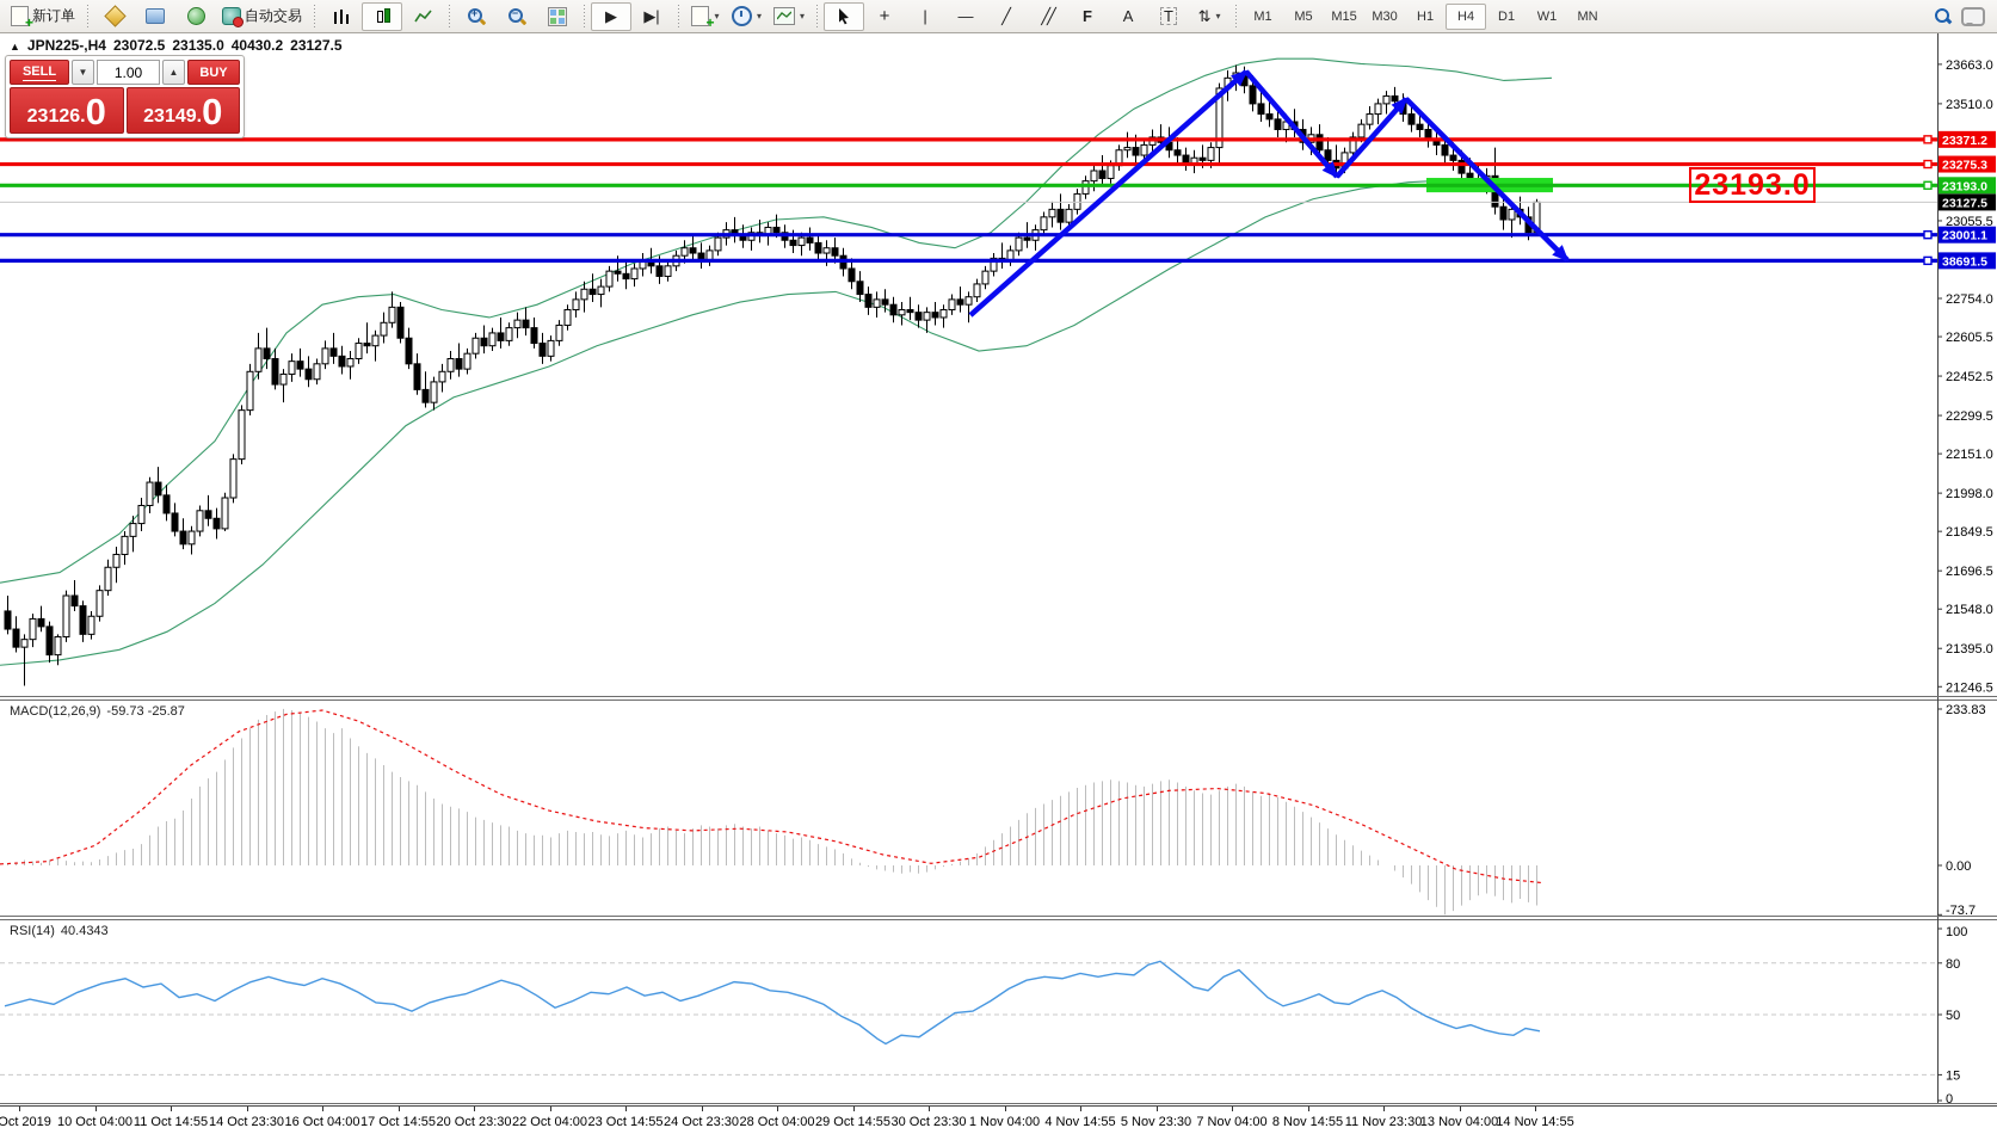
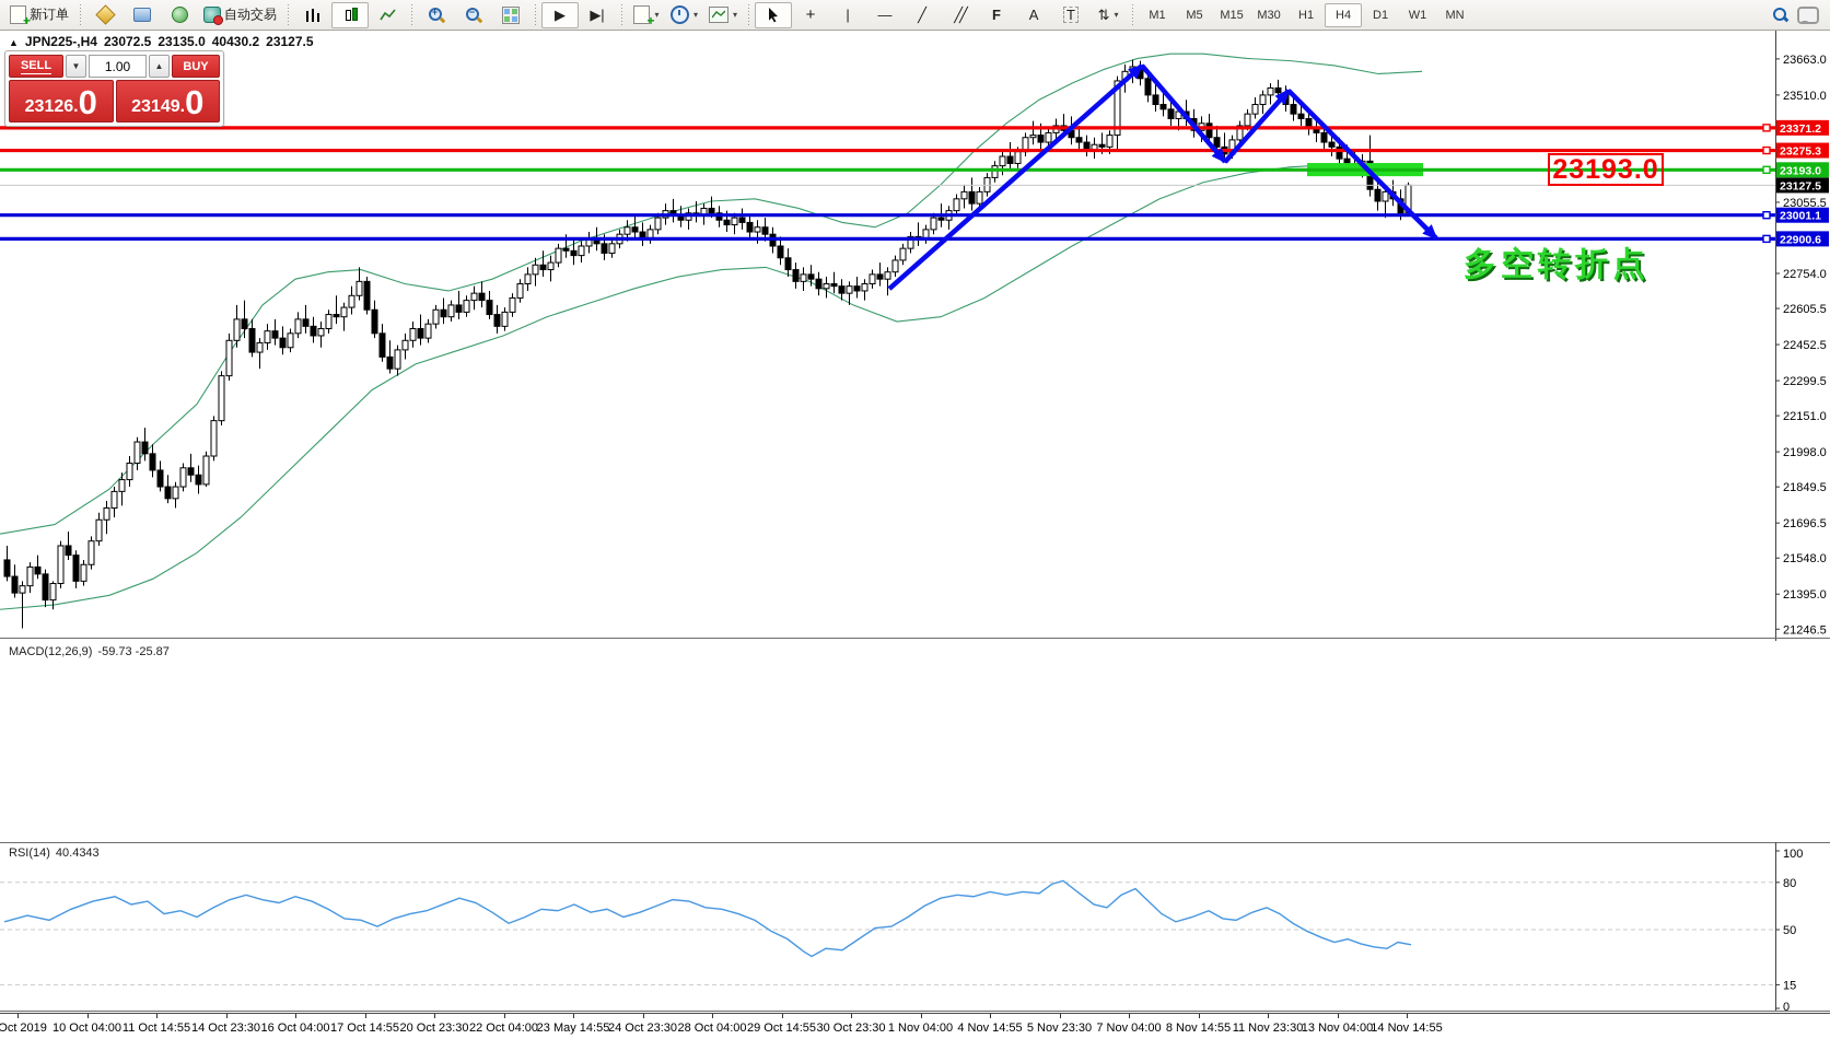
  新订单
  自动交易
  +
  −
  ▶
  ▶|
  ▾
  ▾
  ▾
  +
  |
  —
  ╱
  ╱╱
  F
  A
  T
  ⇅
  ▾
  M1
  M5
  M15
  M30
  H1
  H4
  D1
  W1
  MN
  ▲ JPN225-,H4 23072.5 23135.0 40430.2 23127.5
  SELL
  ▼
  1.00
  ▲
  BUY
  23126
  .
  0
  23149
  .
  0
  23371.2
  23275.3
  23193.0
  23001.1
- 38691.5
+ 22900.6
  23663.0
  23510.0
  23055.5
  22754.0
  22605.5
  22452.5
  22299.5
  22151.0
  21998.0
  21849.5
  21696.5
  21548.0
  21395.0
  21246.5
  23127.5
- 233.83
- 0.00
- -73.7
  100
  80
  50
  15
  0
  MACD(12,26,9) -59.73 -25.87
  RSI(14) 40.4343
  23193.0
+ 多空转折点
  Oct 2019
  10 Oct 04:00
  11 Oct 14:55
  14 Oct 23:30
  16 Oct 04:00
  17 Oct 14:55
  20 Oct 23:30
  22 Oct 04:00
- 23 Oct 14:55
+ 23 May 14:55
  24 Oct 23:30
  28 Oct 04:00
  29 Oct 14:55
  30 Oct 23:30
  1 Nov 04:00
  4 Nov 14:55
  5 Nov 23:30
  7 Nov 04:00
  8 Nov 14:55
  11 Nov 23:30
  13 Nov 04:00
  14 Nov 14:55
